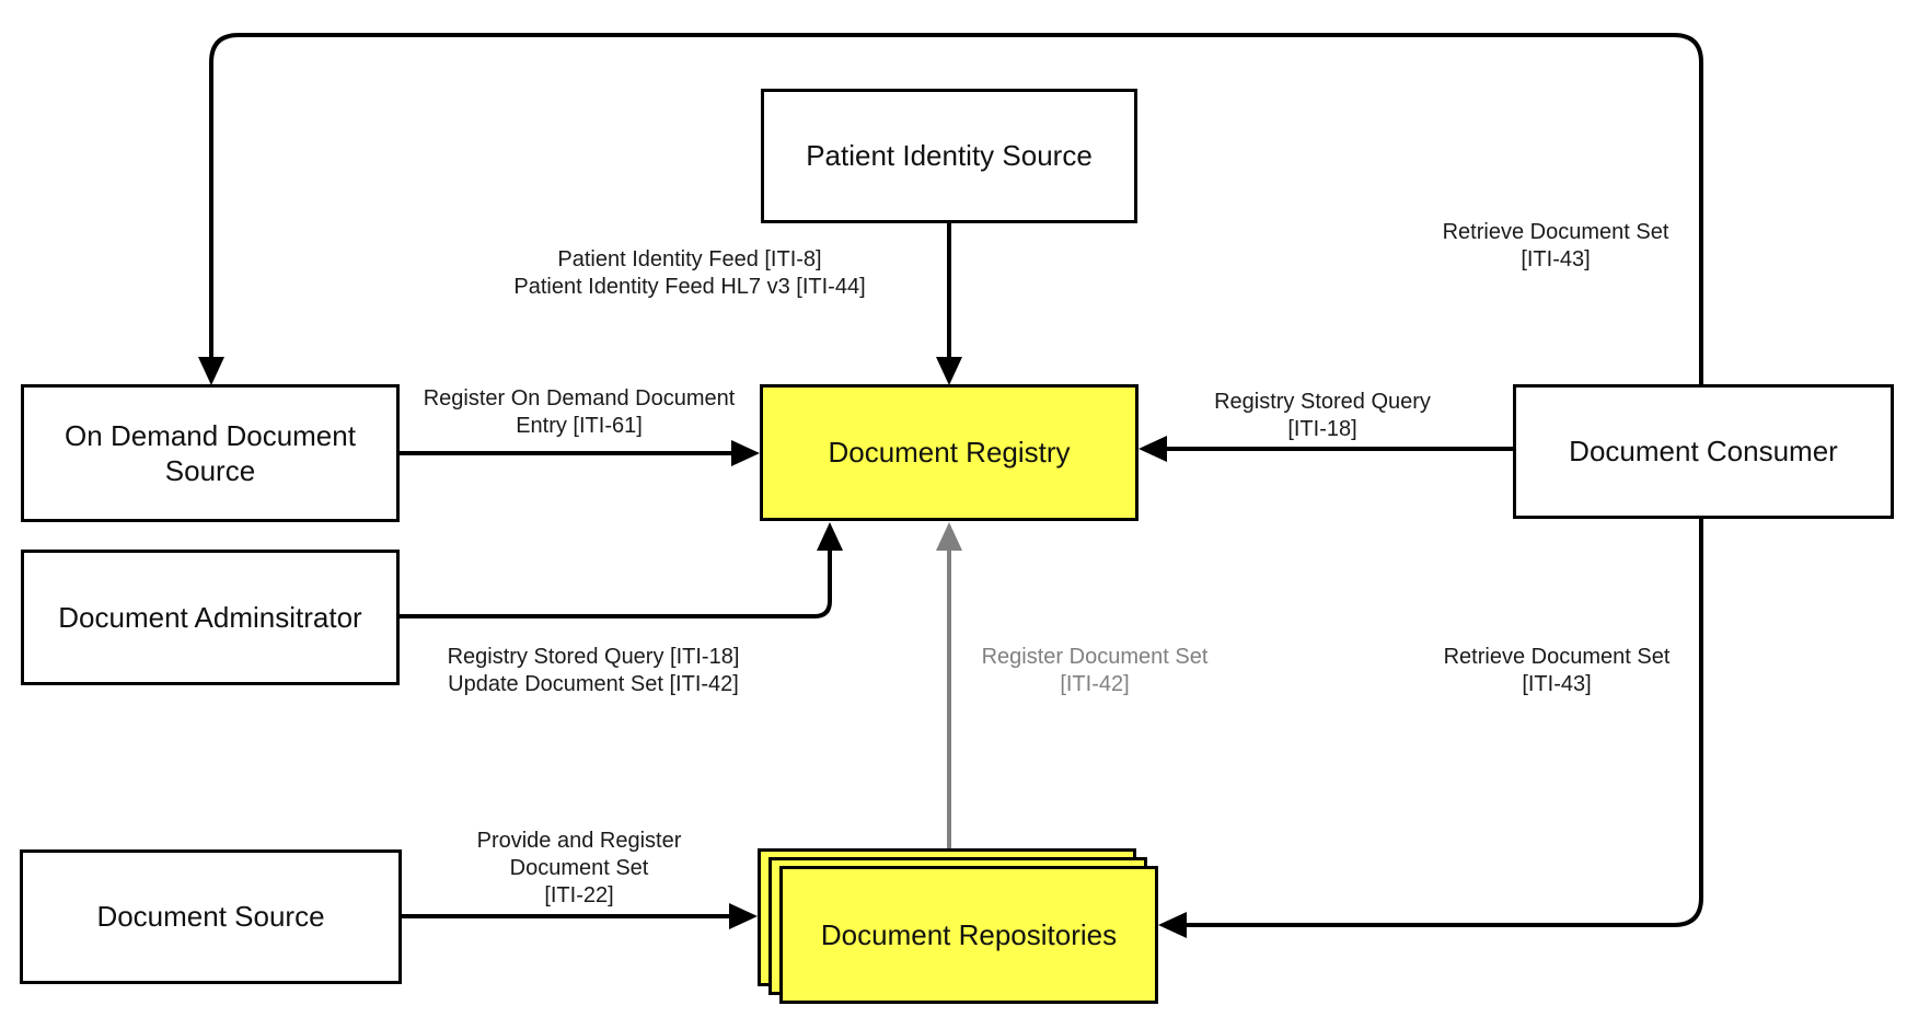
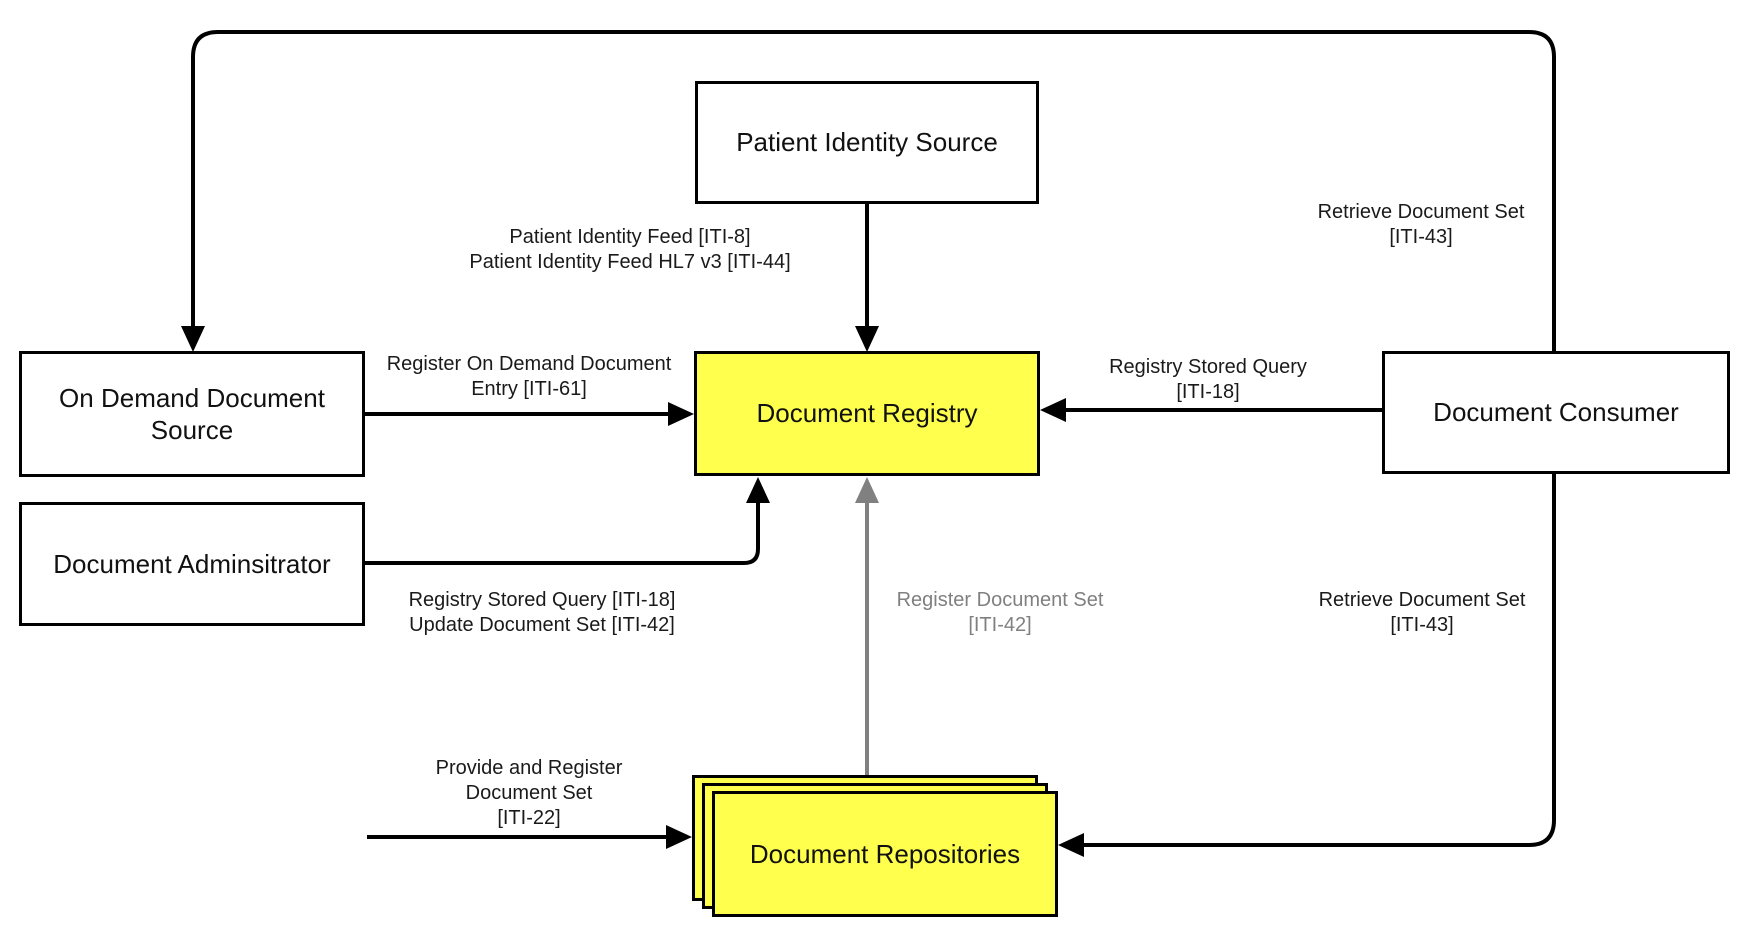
  Patient Identity Source
  On Demand Document Source
  Document Registry
  Document Consumer
  Document Adminsitrator
- Document Source
  Document Repositories
  Patient Identity Feed [ITI-8]
  Patient Identity Feed HL7 v3 [ITI-44]
  Retrieve Document Set
  [ITI-43]
  Register On Demand Document
  Entry [ITI-61]
  Registry Stored Query
  [ITI-18]
  Registry Stored Query [ITI-18]
  Update Document Set [ITI-42]
  Register Document Set
  [ITI-42]
  Retrieve Document Set
  [ITI-43]
  Provide and Register
  Document Set
  [ITI-22]
